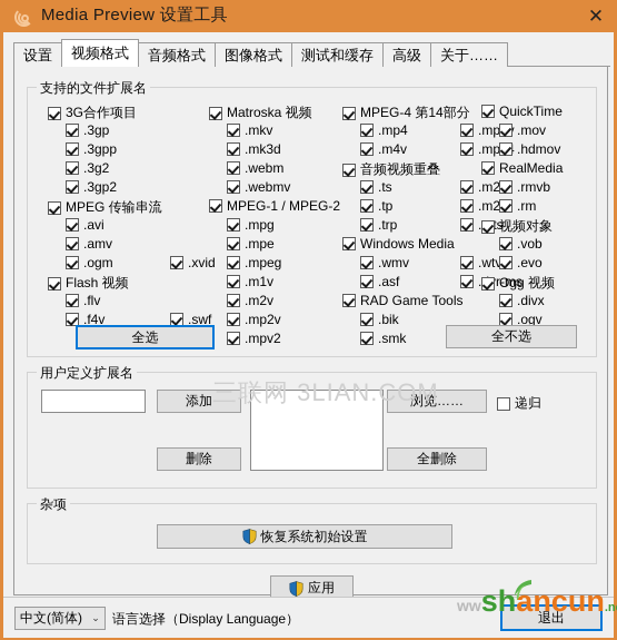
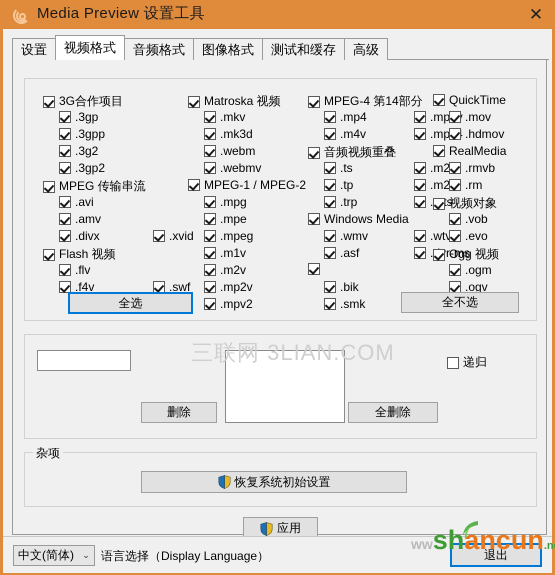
  Media Preview 设置工具
  ✕
  设置
  视频格式
  音频格式
  图像格式
  测试和缓存
  高级
- 关于……
- 支持的文件扩展名
  3G合作项目
  .3gp
  .3gpp
  .3g2
  .3gp2
  MPEG 传输串流
  .avi
  .amv
- .ogm
+ .divx
  .xvid
  Flash 视频
  .flv
  .f4v
  .swf
  Matroska 视频
  .mkv
  .mk3d
  .webm
  .webmv
  MPEG-1 / MPEG-2
  .mpg
  .mpe
  .mpeg
  .m1v
  .m2v
  .mp2v
  .mpv2
  MPEG-4 第14部分
  .mp4
  .m4v
  音频视频重叠
  .ts
  .tp
  .m2
  .trp
  .ts
  Windows Media
  .wmv
  .wt
  .asf
  .r-ms
- RAD Game Tools
  .bik
  .smk
  QuickTime
  .mov
  .hdmov
  RealMedia
  .rmvb
  .rm
  视频对象
  .vob
  .evo
  Ogg 视频
- .divx
+ .ogm
  .ogv
  全选
  全不选
- 用户定义扩展名
- 添加
- 浏览……
  递归
  删除
  全删除
  杂项
  恢复系统初始设置
  应用
  中文(简体)
  ⌄
  语言选择（Display Language）
  退出
  三联网 3LIAN.COM
  wwshancun.n
